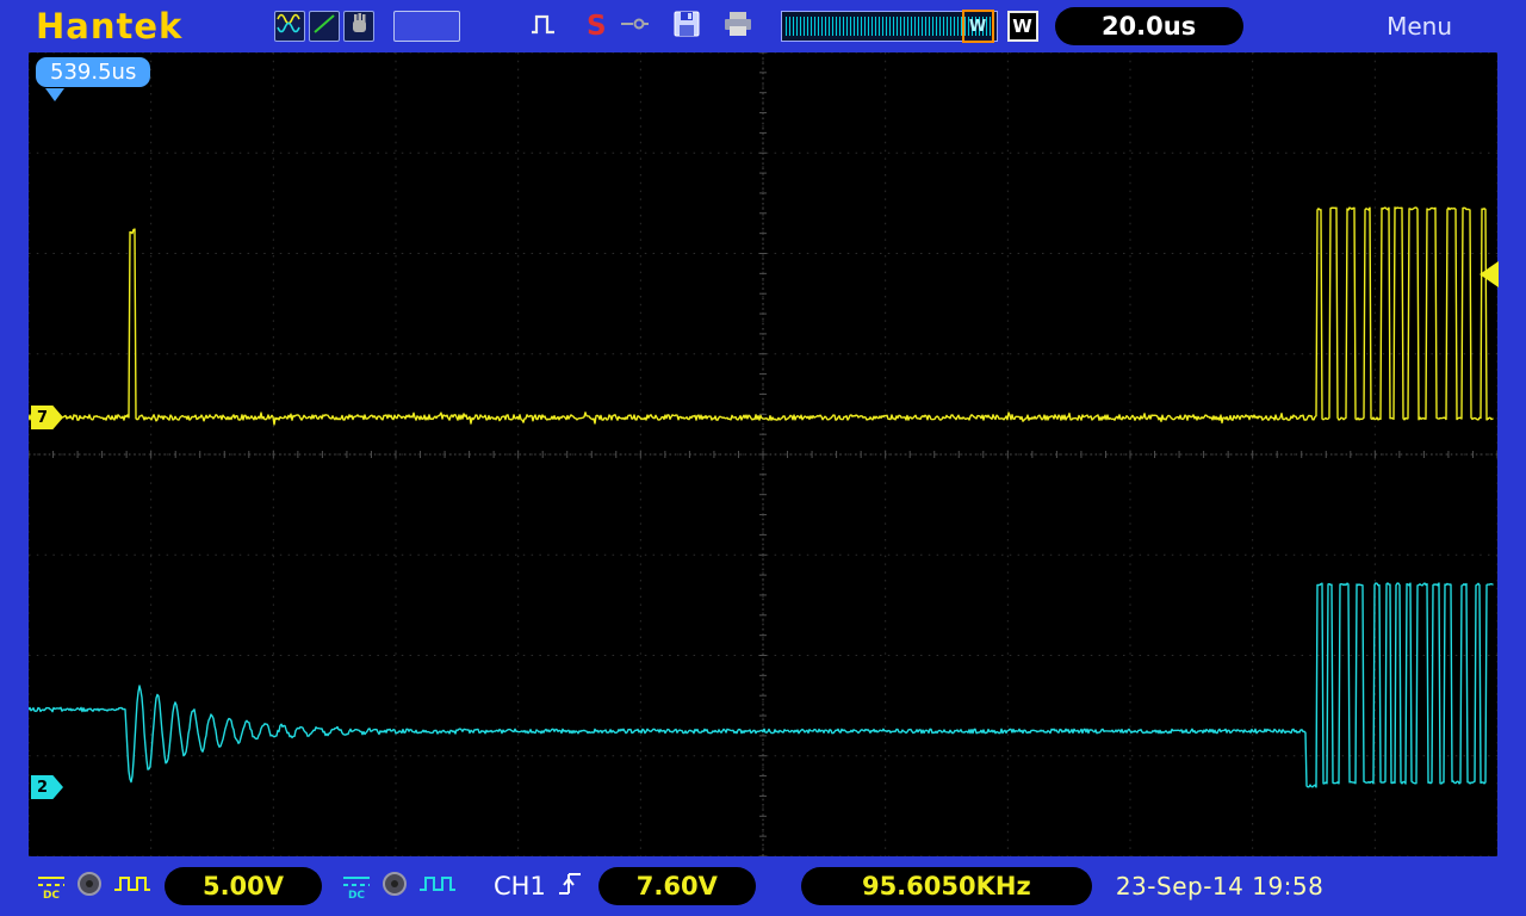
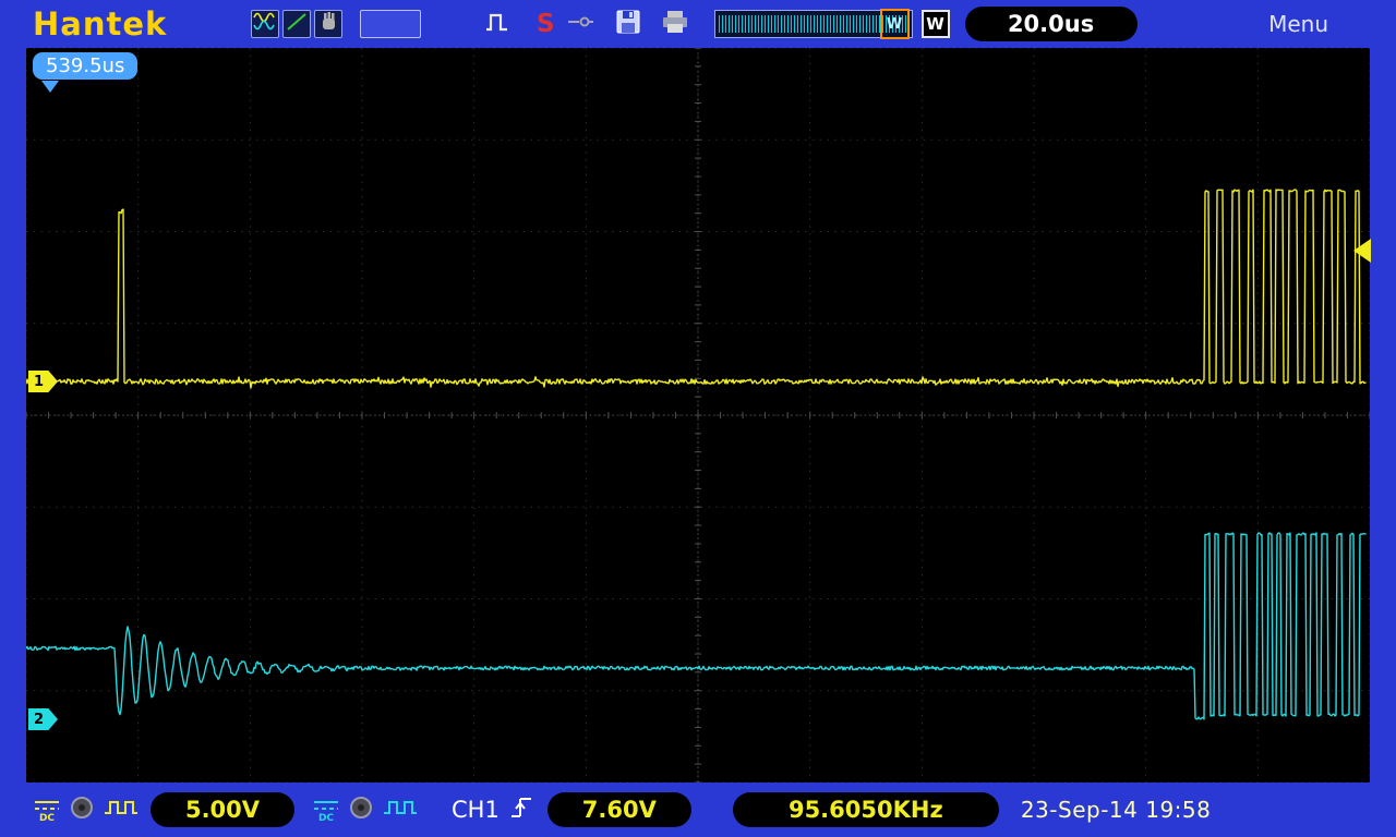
  Hantek
  S
  W
  W
  20.0us
  Menu
  539.5us
- 7
+ 1
  2
  DC
  5.00V
  DC
  CH1
  7.60V
  95.6050KHz
  23-Sep-14 19:58
